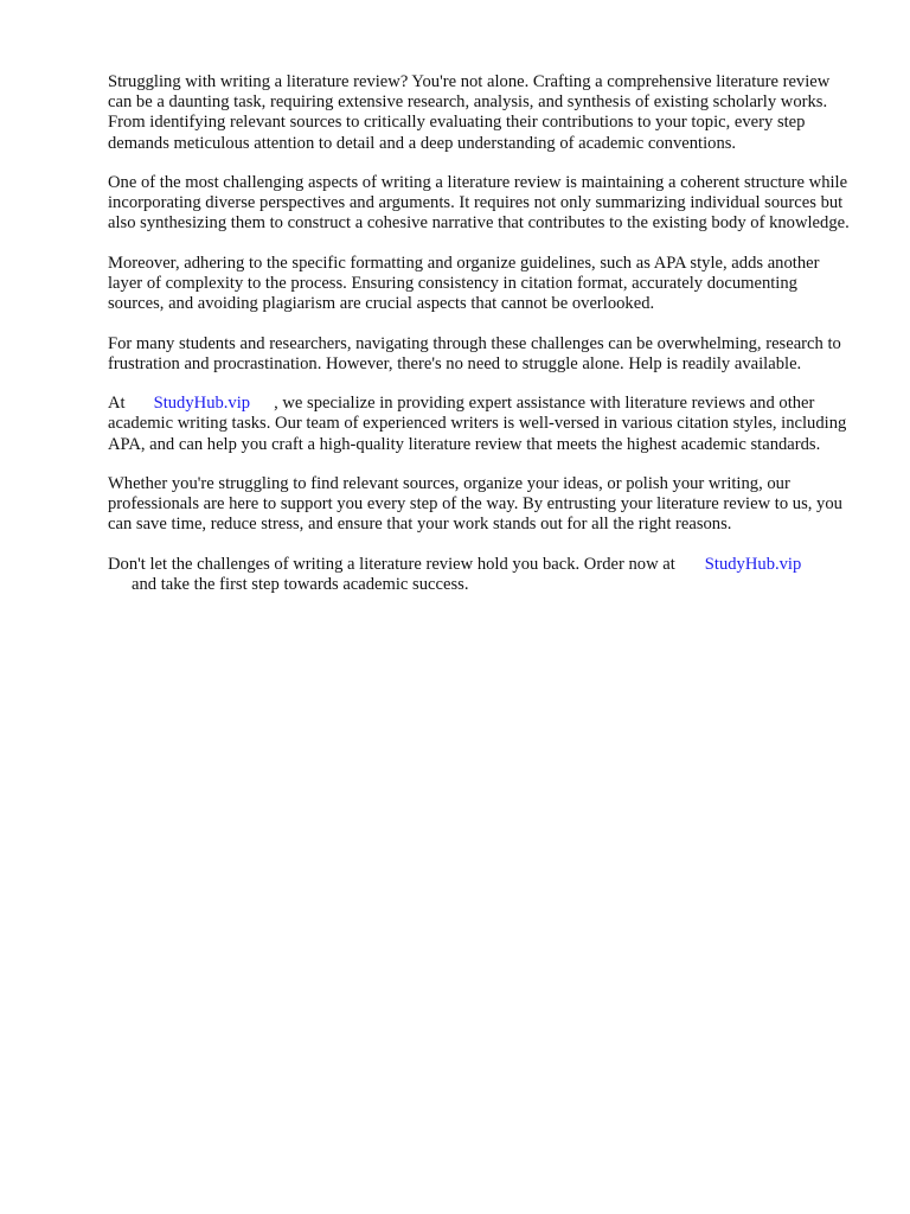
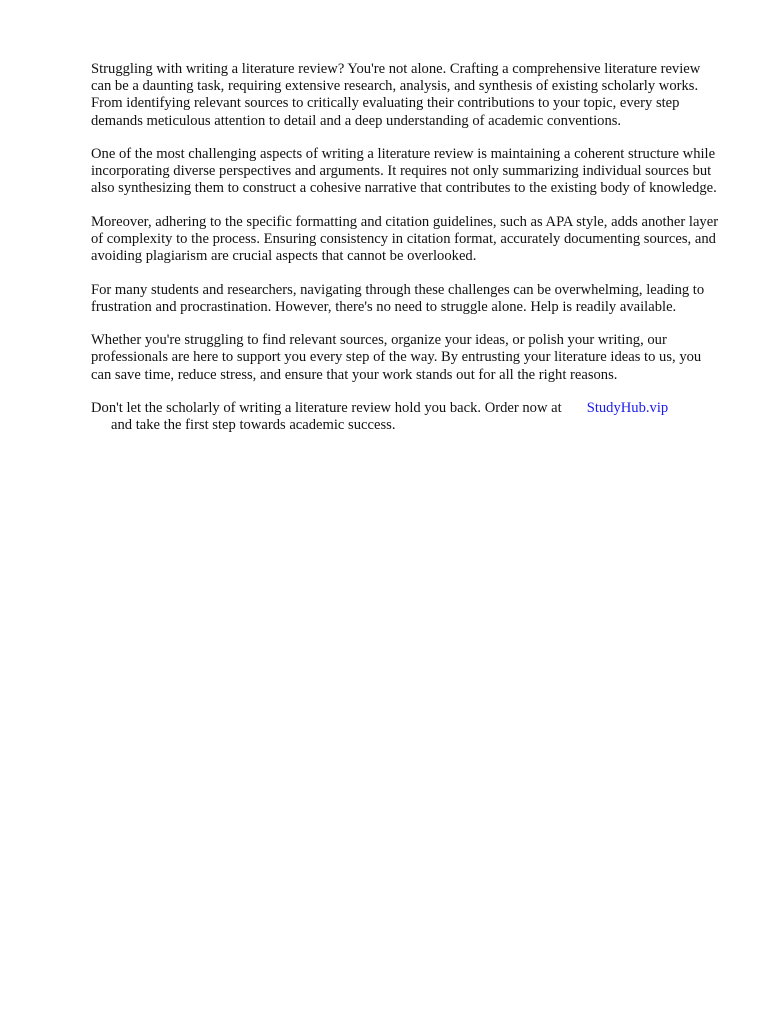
  Struggling with writing a literature review? You're not alone. Crafting a comprehensive literature review can be a daunting task, requiring extensive research, analysis, and synthesis of existing scholarly works. From identifying relevant sources to critically evaluating their contributions to your topic, every step demands meticulous attention to detail and a deep understanding of academic conventions.
  One of the most challenging aspects of writing a literature review is maintaining a coherent structure while incorporating diverse perspectives and arguments. It requires not only summarizing individual sources but also synthesizing them to construct a cohesive narrative that contributes to the existing body of knowledge.
- Moreover, adhering to the specific formatting and organize guidelines, such as APA style, adds another layer of complexity to the process. Ensuring consistency in citation format, accurately documenting sources, and avoiding plagiarism are crucial aspects that cannot be overlooked.
+ Moreover, adhering to the specific formatting and citation guidelines, such as APA style, adds another layer of complexity to the process. Ensuring consistency in citation format, accurately documenting sources, and avoiding plagiarism are crucial aspects that cannot be overlooked.
- For many students and researchers, navigating through these challenges can be overwhelming, research to frustration and procrastination. However, there's no need to struggle alone. Help is readily available.
+ For many students and researchers, navigating through these challenges can be overwhelming, leading to frustration and procrastination. However, there's no need to struggle alone. Help is readily available.
- At StudyHub.vip , we specialize in providing expert assistance with literature reviews and other academic writing tasks. Our team of experienced writers is well-versed in various citation styles, including APA, and can help you craft a high-quality literature review that meets the highest academic standards.
- Whether you're struggling to find relevant sources, organize your ideas, or polish your writing, our professionals are here to support you every step of the way. By entrusting your literature review to us, you can save time, reduce stress, and ensure that your work stands out for all the right reasons.
+ Whether you're struggling to find relevant sources, organize your ideas, or polish your writing, our professionals are here to support you every step of the way. By entrusting your literature ideas to us, you can save time, reduce stress, and ensure that your work stands out for all the right reasons.
- Don't let the challenges of writing a literature review hold you back. Order now at StudyHub.vip
+ Don't let the scholarly of writing a literature review hold you back. Order now at StudyHub.vip
  and take the first step towards academic success.
